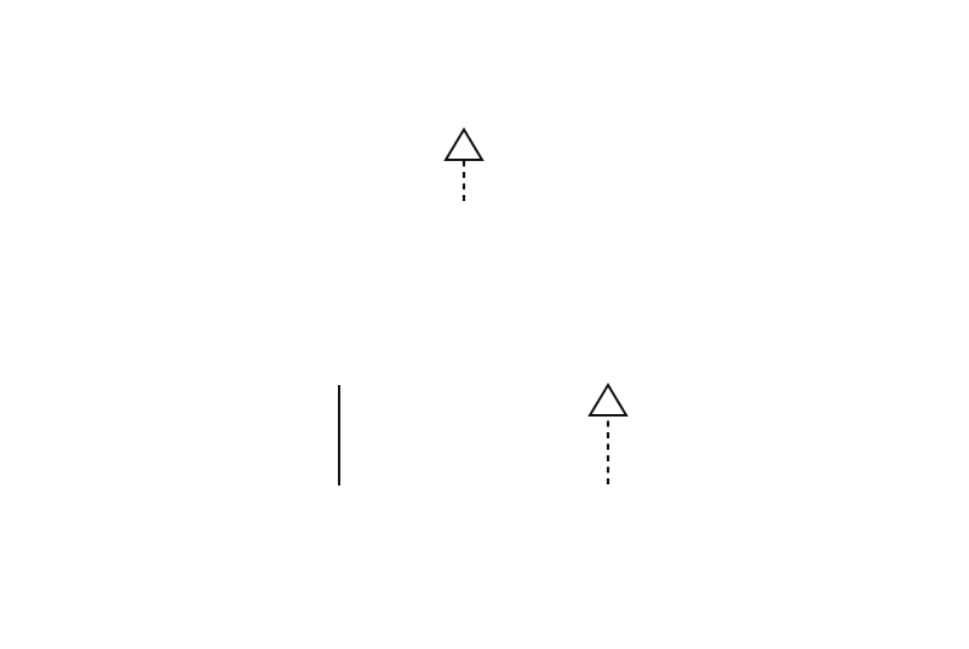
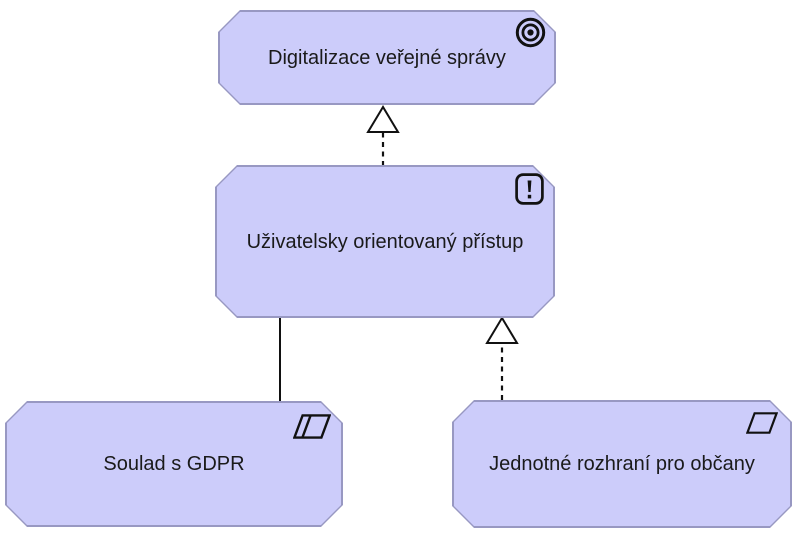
+ Digitalizace veřejné správy
+ Uživatelsky orientovaný přístup
+ Soulad s GDPR
+ Jednotné rozhraní pro občany
